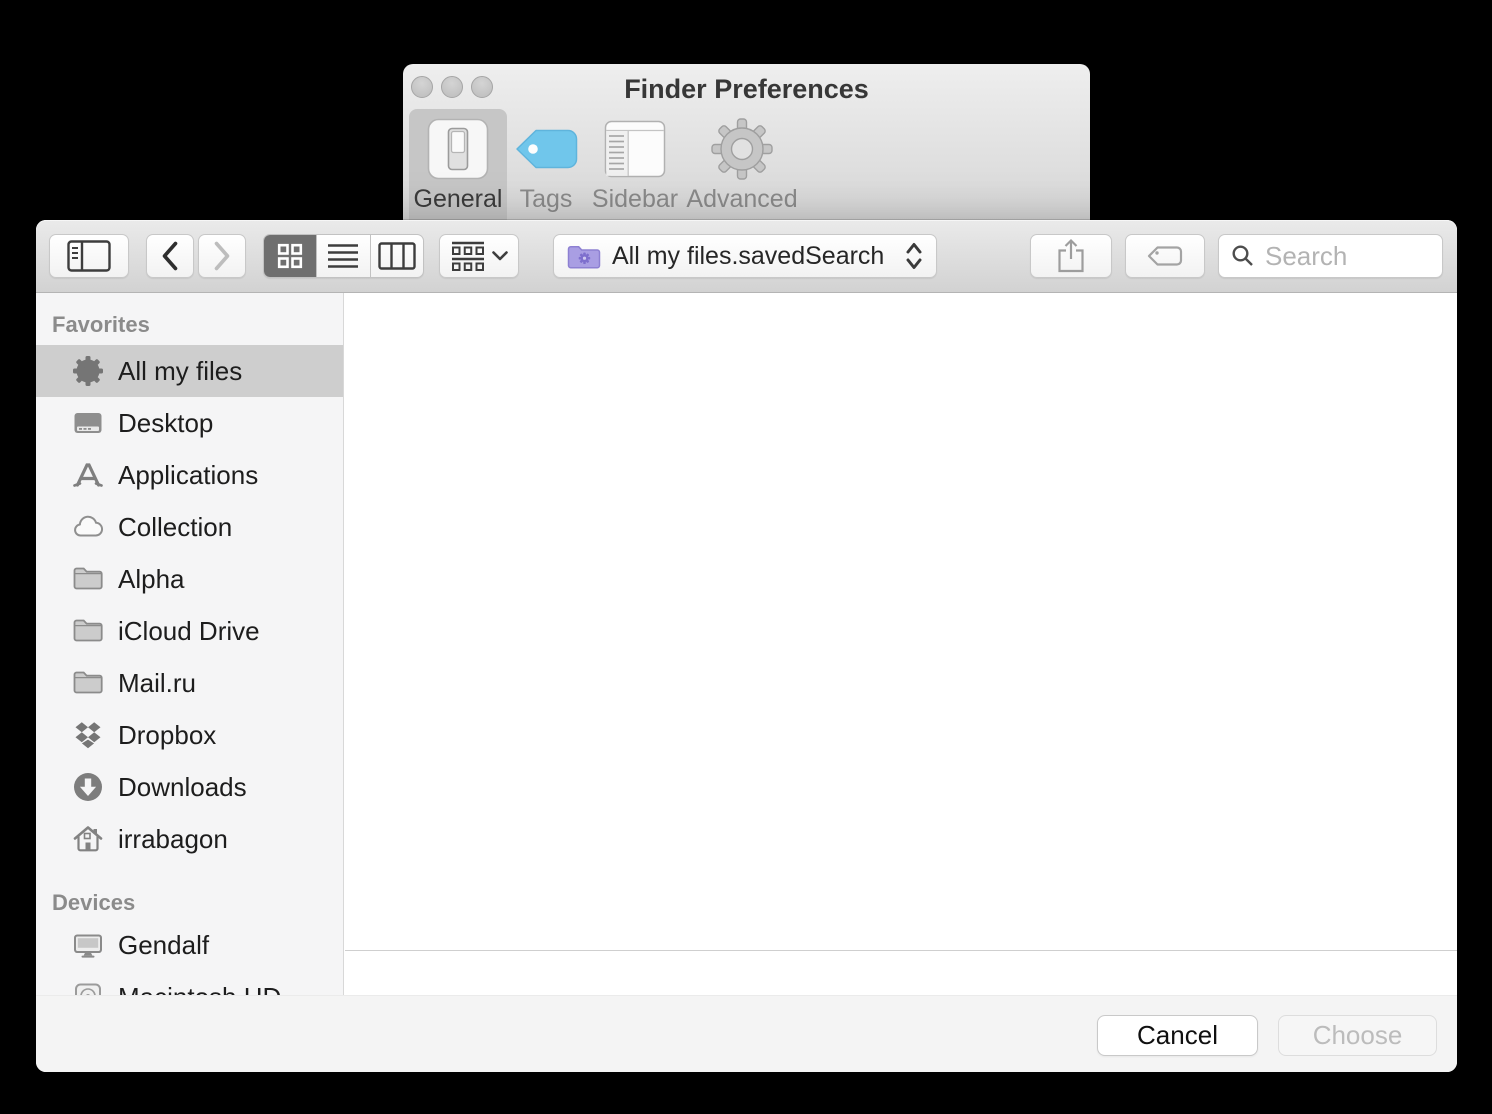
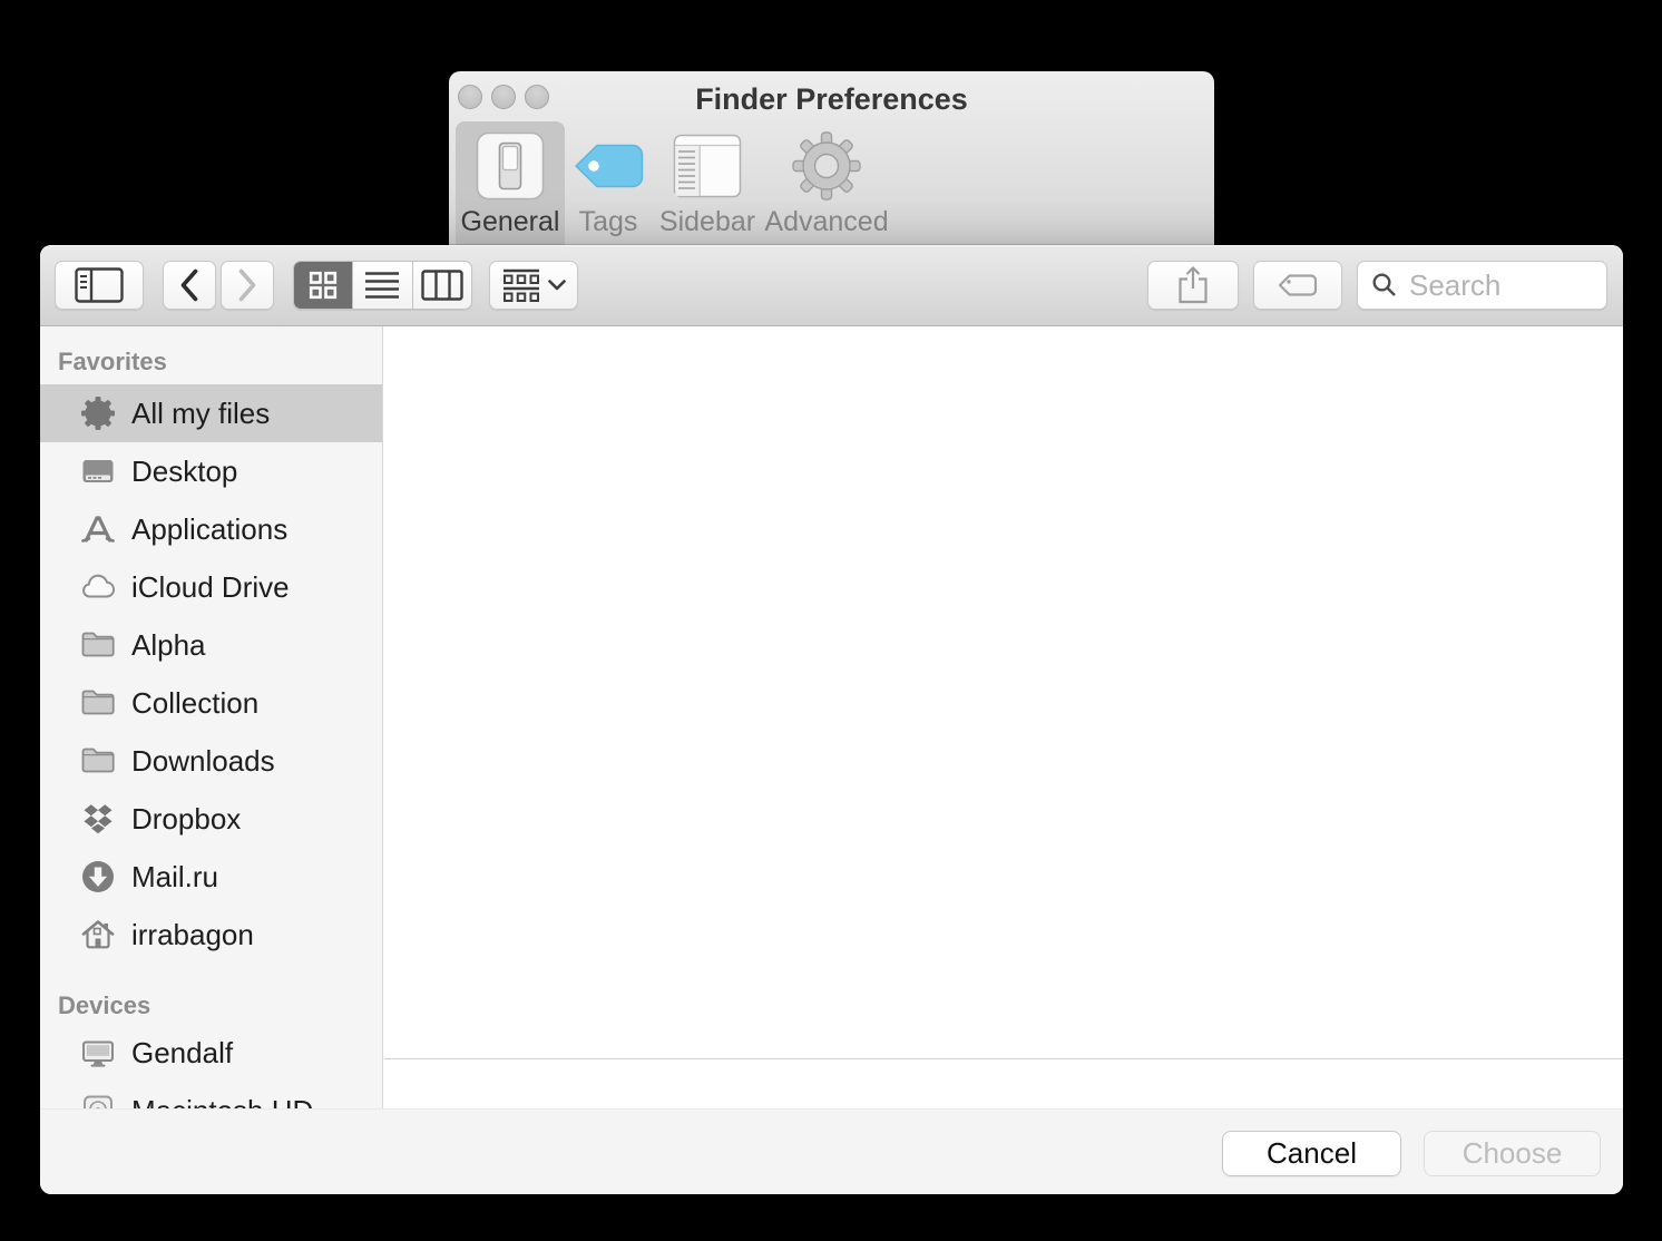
  Finder Preferences
  General
  Tags
  Sidebar
  Advanced
- All my files.savedSearch
  Search
  Favorites
  All my files
  Desktop
  Applications
- Collection
+ iCloud Drive
  Alpha
- iCloud Drive
+ Collection
- Mail.ru
+ Downloads
  Dropbox
- Downloads
+ Mail.ru
  irrabagon
  Devices
  Gendalf
  Cancel
  Choose
